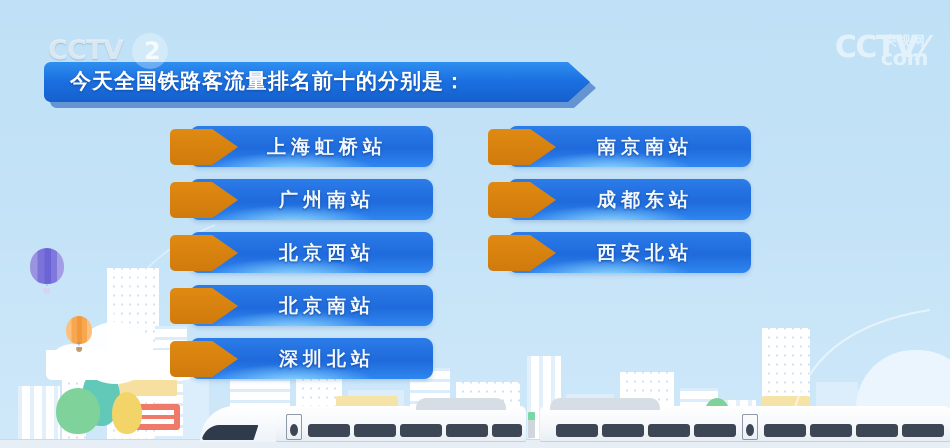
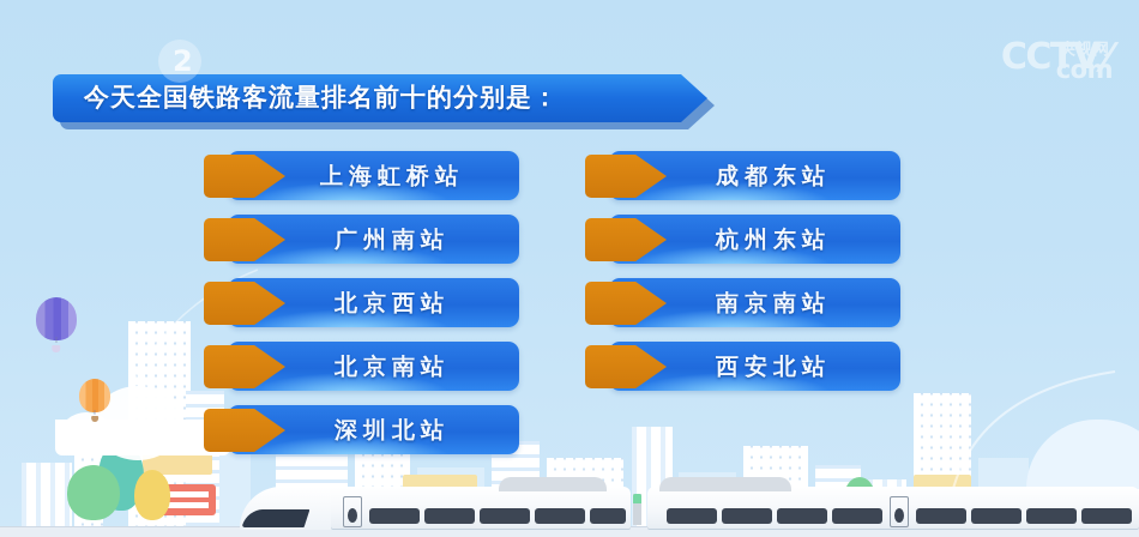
- CCTV
  2
  央视网
  com
  今天全国铁路客流量排名前十的分别是：
  上海虹桥站
  广州南站
  北京西站
  北京南站
  深圳北站
- 南京南站
+ 成都东站
+ 杭州东站
- 成都东站
+ 南京南站
  西安北站
